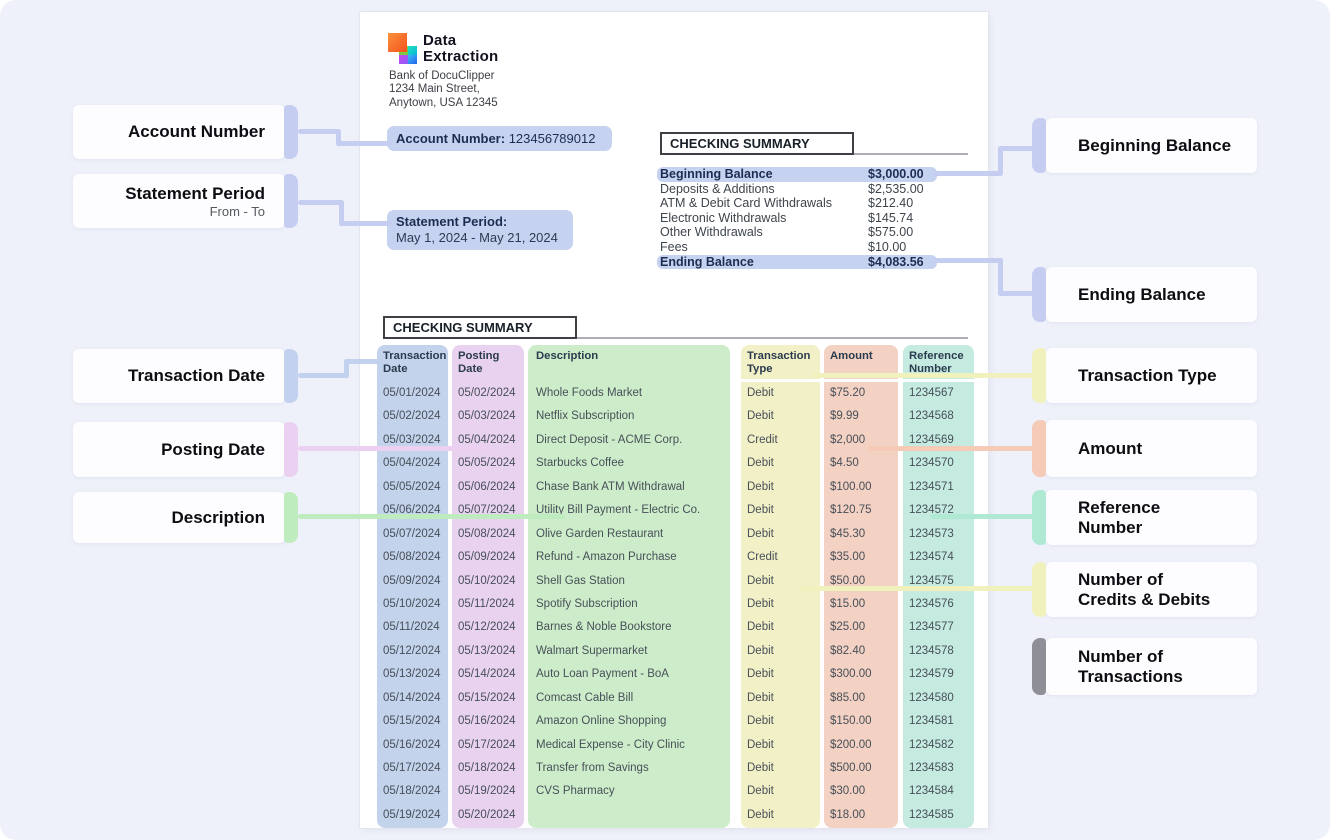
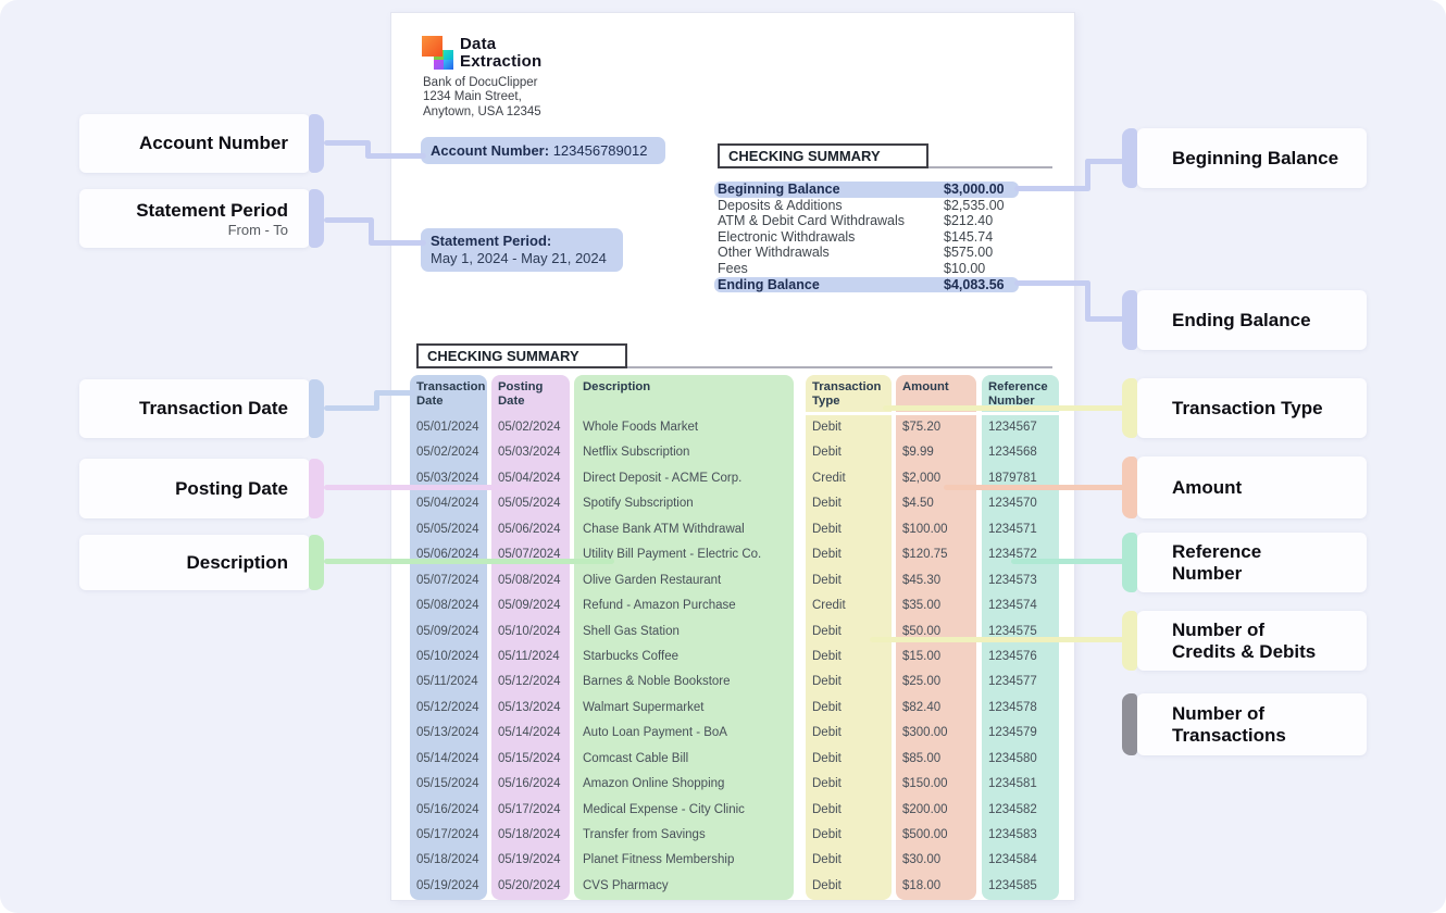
  Data
  Extraction
  Bank of DocuClipper
  1234 Main Street,
  Anytown, USA 12345
  Account Number: 123456789012
  Statement Period:
  May 1, 2024 - May 21, 2024
  CHECKING SUMMARY
  Beginning Balance
  $3,000.00
  Deposits & Additions
  $2,535.00
  ATM & Debit Card Withdrawals
  $212.40
  Electronic Withdrawals
  $145.74
  Other Withdrawals
  $575.00
  Fees
  $10.00
  Ending Balance
  $4,083.56
  CHECKING SUMMARY
  Transaction Date
  05/01/2024
  05/02/2024
  05/03/2024
  05/04/2024
  05/05/2024
  05/06/2024
  05/07/2024
  05/08/2024
  05/09/2024
  05/10/2024
  05/11/2024
  05/12/2024
  05/13/2024
  05/14/2024
  05/15/2024
  05/16/2024
  05/17/2024
  05/18/2024
  05/19/2024
  Posting Date
  05/02/2024
  05/03/2024
  05/04/2024
  05/05/2024
  05/06/2024
  05/07/2024
  05/08/2024
  05/09/2024
  05/10/2024
  05/11/2024
  05/12/2024
  05/13/2024
  05/14/2024
  05/15/2024
  05/16/2024
  05/17/2024
  05/18/2024
  05/19/2024
  05/20/2024
  Description
  Whole Foods Market
  Netflix Subscription
  Direct Deposit - ACME Corp.
- Starbucks Coffee
+ Spotify Subscription
  Chase Bank ATM Withdrawal
  Utility Bill Payment - Electric Co.
  Olive Garden Restaurant
  Refund - Amazon Purchase
  Shell Gas Station
- Spotify Subscription
+ Starbucks Coffee
  Barnes & Noble Bookstore
  Walmart Supermarket
  Auto Loan Payment - BoA
  Comcast Cable Bill
  Amazon Online Shopping
  Medical Expense - City Clinic
  Transfer from Savings
+ Planet Fitness Membership
  CVS Pharmacy
  Transaction Type
  Debit
  Debit
  Credit
  Debit
  Debit
  Debit
  Debit
  Credit
  Debit
  Debit
  Debit
  Debit
  Debit
  Debit
  Debit
  Debit
  Debit
  Debit
  Debit
  Amount
  $75.20
  $9.99
  $2,000
  $4.50
  $100.00
  $120.75
  $45.30
  $35.00
  $50.00
  $15.00
  $25.00
  $82.40
  $300.00
  $85.00
  $150.00
  $200.00
  $500.00
  $30.00
  $18.00
  Reference Number
  1234567
  1234568
- 1234569
+ 1879781
  1234570
  1234571
  1234572
  1234573
  1234574
  1234575
  1234576
  1234577
  1234578
  1234579
  1234580
  1234581
  1234582
  1234583
  1234584
  1234585
  Account Number
  Statement Period
  From - To
  Transaction Date
  Posting Date
  Description
  Beginning Balance
  Ending Balance
  Transaction Type
  Amount
  Reference
  Number
  Number of
  Credits & Debits
  Number of
  Transactions
